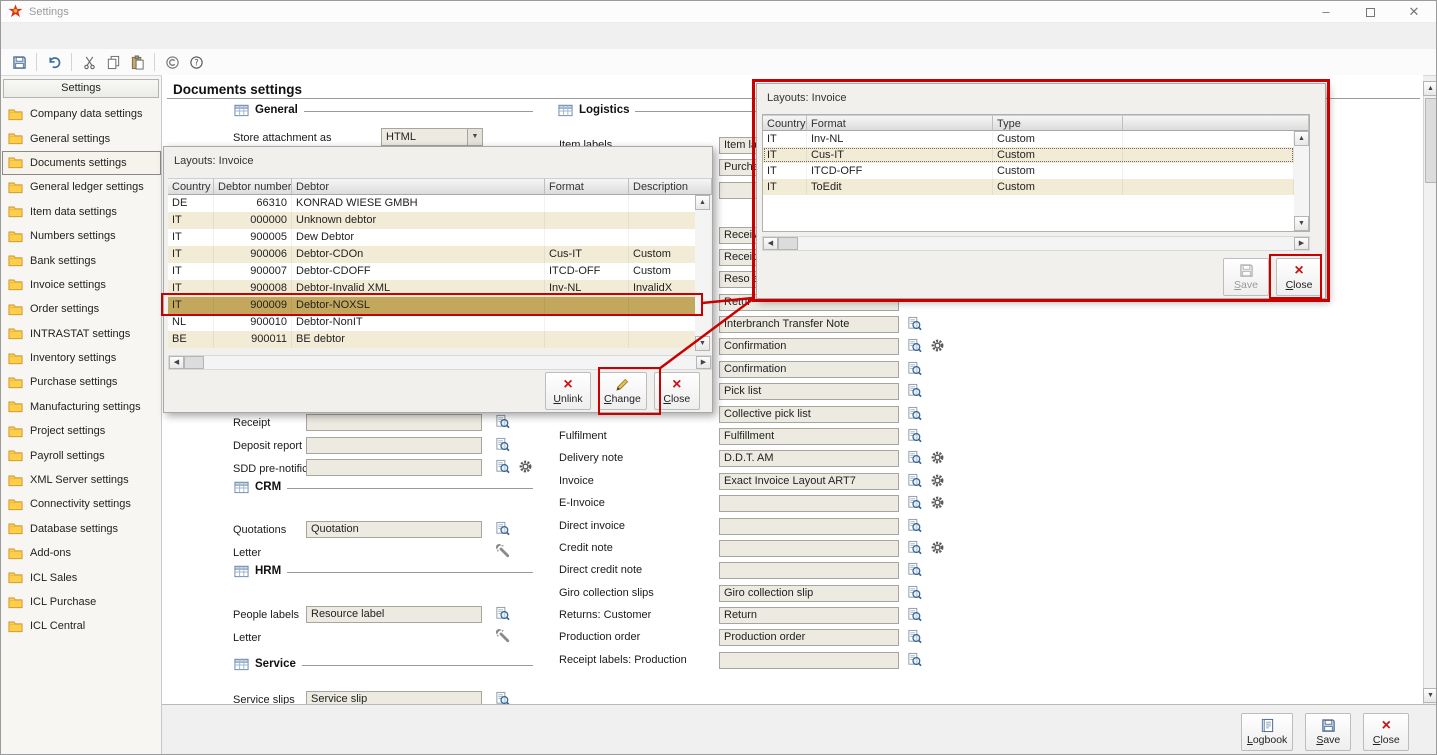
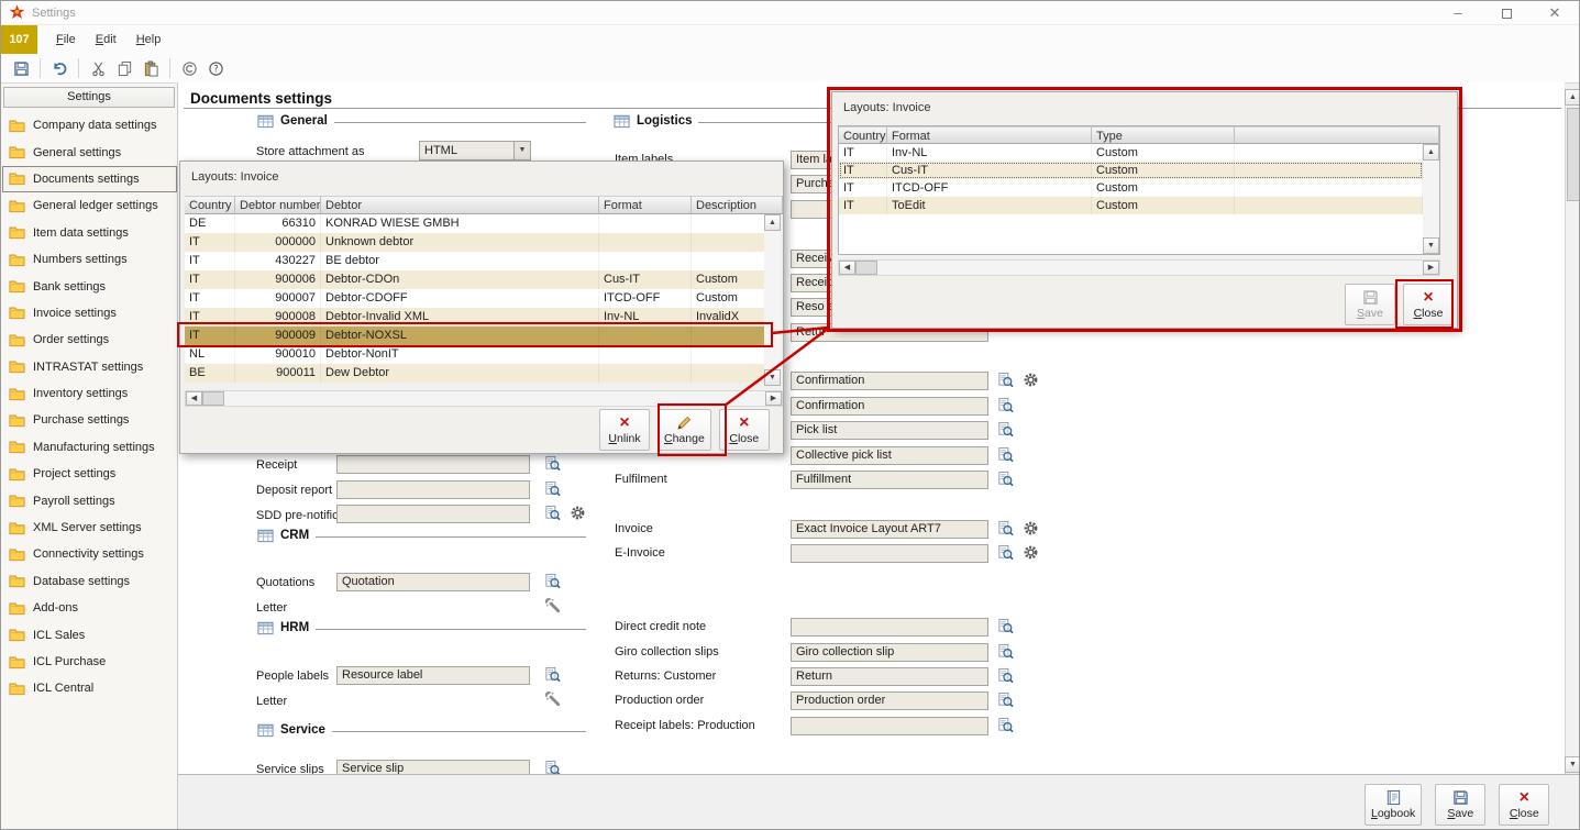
  Settings
  –
  ✕
+ 107
+ File
+ Edit
+ Help
  Settings
  Company data settings
  General settings
  Documents settings
  General ledger settings
  Item data settings
  Numbers settings
  Bank settings
  Invoice settings
  Order settings
  INTRASTAT settings
  Inventory settings
  Purchase settings
  Manufacturing settings
  Project settings
  Payroll settings
  XML Server settings
  Connectivity settings
  Database settings
  Add-ons
  ICL Sales
  ICL Purchase
  ICL Central
  Documents settings
  General
  Logistics
  CRM
  HRM
  Service
  Store attachment as
  HTML
  Receipt
  Deposit report
  SDD pre-notific
  Quotations
  Quotation
  Letter
  People labels
  Resource label
  Letter
  Service slips
  Service slip
  Item labels
  Item la
  Purch
  Receiv
  Recei
  Reso
  Retu
- Interbranch Transfer Note
  Confirmation
  Confirmation
  Pick list
  Collective pick list
  Fulfilment
  Fulfillment
- Delivery note
- D.D.T. AM
  Invoice
  Exact Invoice Layout ART7
  E-Invoice
- Direct invoice
- Credit note
  Direct credit note
  Giro collection slips
  Giro collection slip
  Returns: Customer
  Return
  Production order
  Production order
  Receipt labels: Production
  Layouts: Invoice
  Country
  Debtor number
  Debtor
  Format
  Description
  DE
  66310
  KONRAD WIESE GMBH
  IT
  000000
  Unknown debtor
  IT
- 900005
+ 430227
- Dew Debtor
+ BE debtor
  IT
  900006
  Debtor-CDOn
  Cus-IT
  Custom
  IT
  900007
  Debtor-CDOFF
  ITCD-OFF
  Custom
  IT
  900008
  Debtor-Invalid XML
  Inv-NL
  InvalidX
  IT
  900009
  Debtor-NOXSL
  NL
  900010
  Debtor-NonIT
  BE
  900011
- BE debtor
+ Dew Debtor
  ×
  Unlink
  Change
  ×
  Close
  Layouts: Invoice
  Country
  Format
  Type
  IT
  Inv-NL
  Custom
  IT
  Cus-IT
  Custom
  IT
  ITCD-OFF
  Custom
  IT
  ToEdit
  Custom
  Save
  ×
  Close
  Logbook
  Save
  ×
  Close
